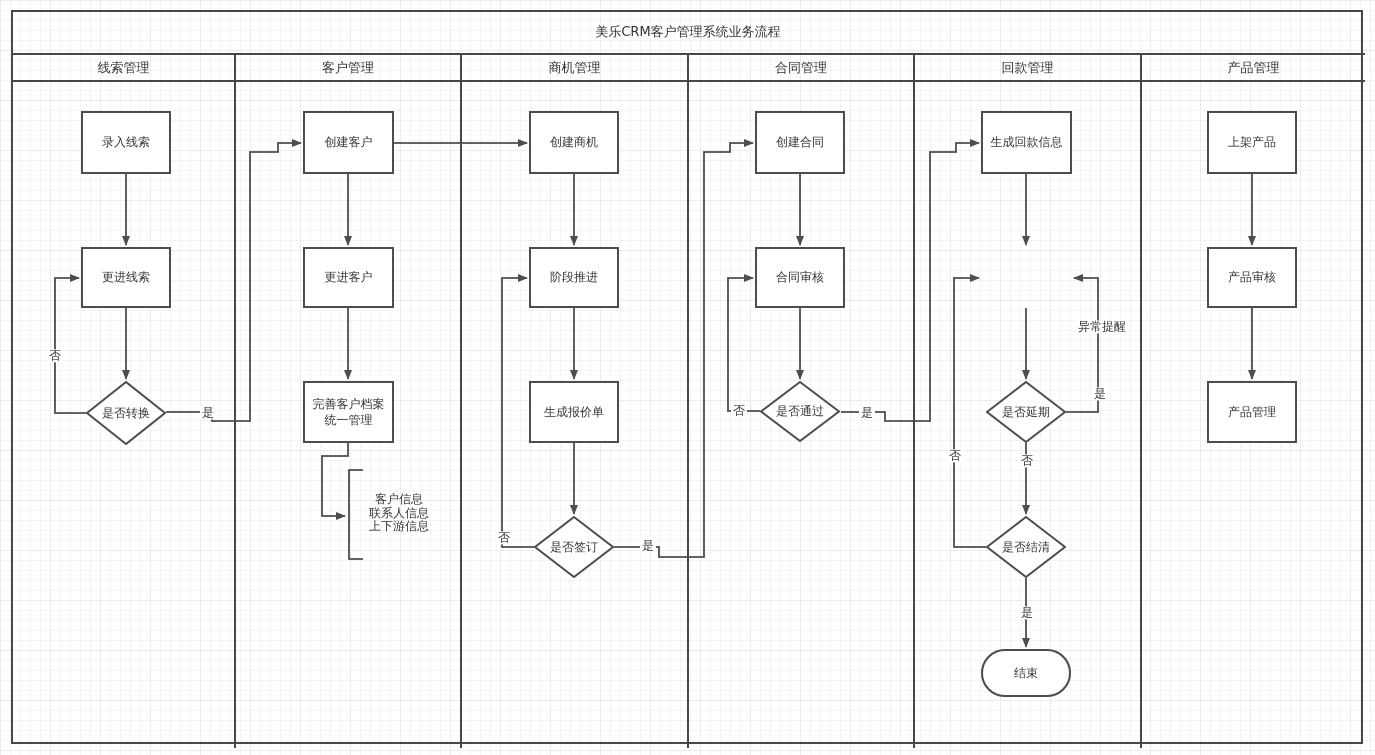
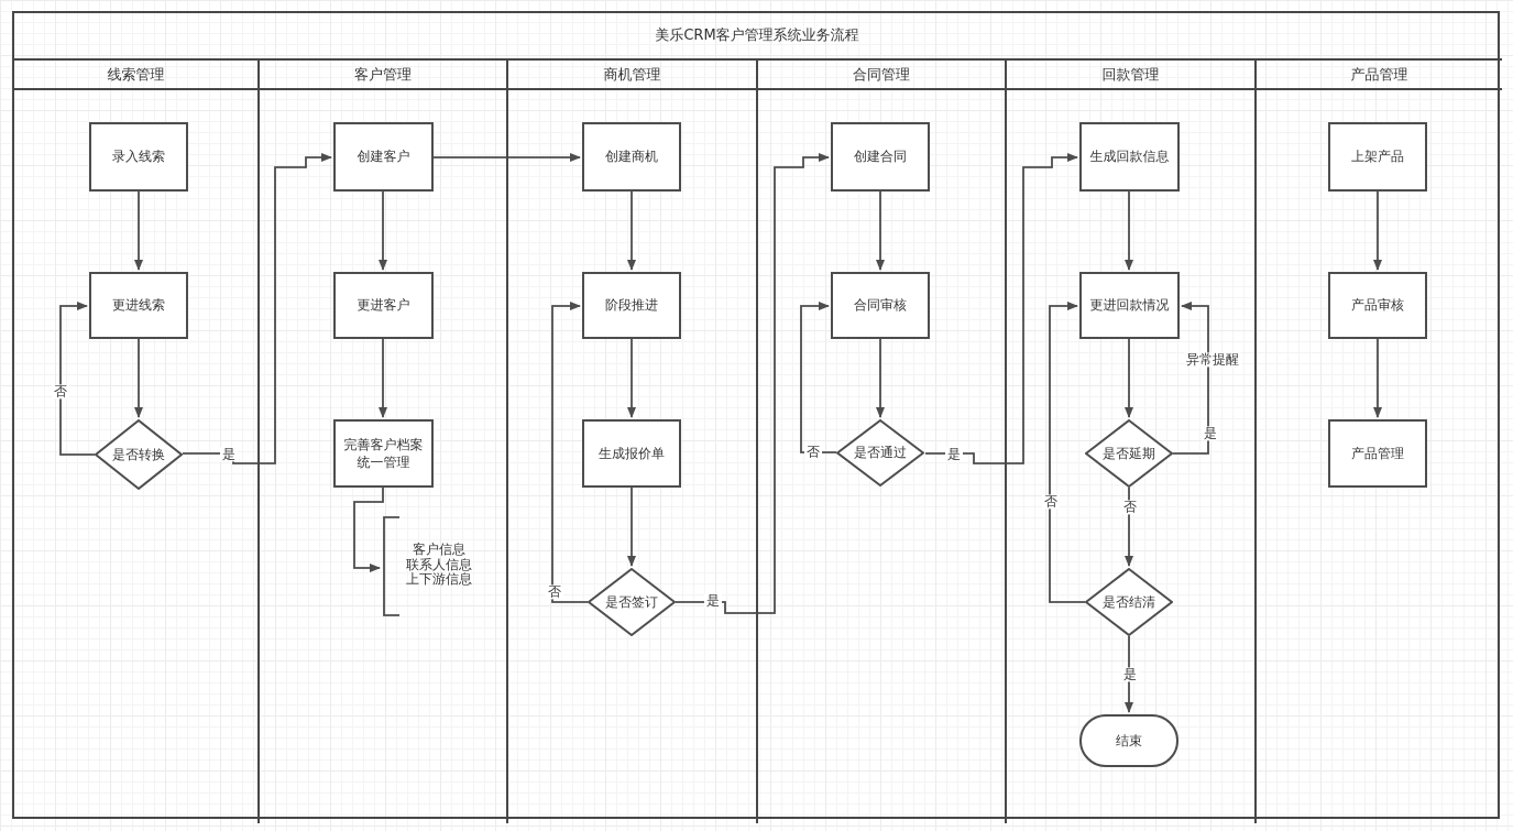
  美乐CRM客户管理系统业务流程
  线索管理
  客户管理
  商机管理
  合同管理
  回款管理
  产品管理
  录入线索
  更进线索
  是否转换
  创建客户
  更进客户
  完善客户档案
  统一管理
  客户信息
  联系人信息
  上下游信息
  创建商机
  阶段推进
  生成报价单
  是否签订
  创建合同
  合同审核
  是否通过
  生成回款信息
+ 更进回款情况
  是否延期
  是否结清
  结束
  上架产品
  产品审核
  产品管理
  否
  是
  否
  是
  否
  是
  否
  是
  异常提醒
  否
  是
